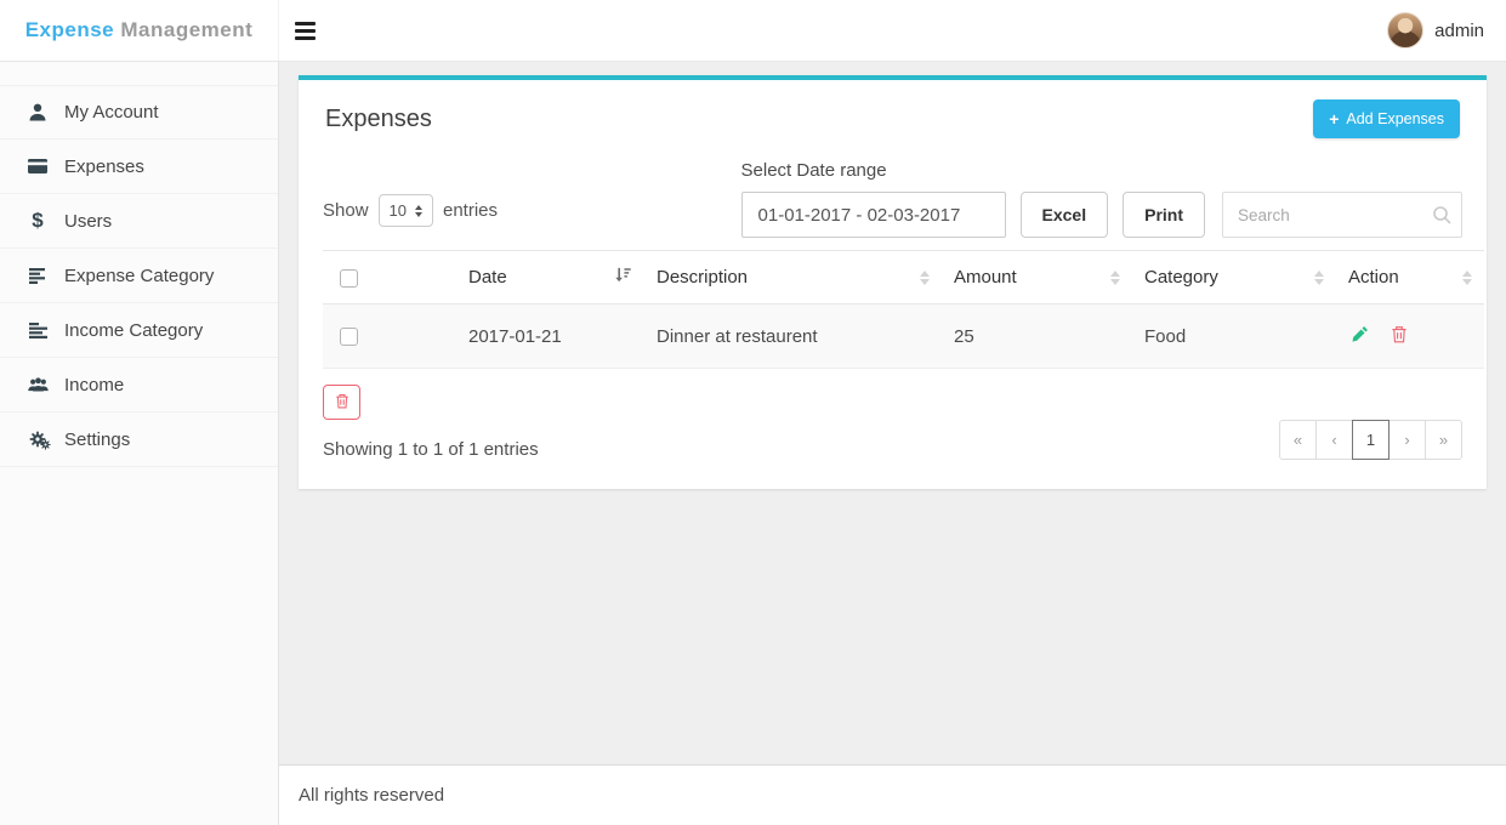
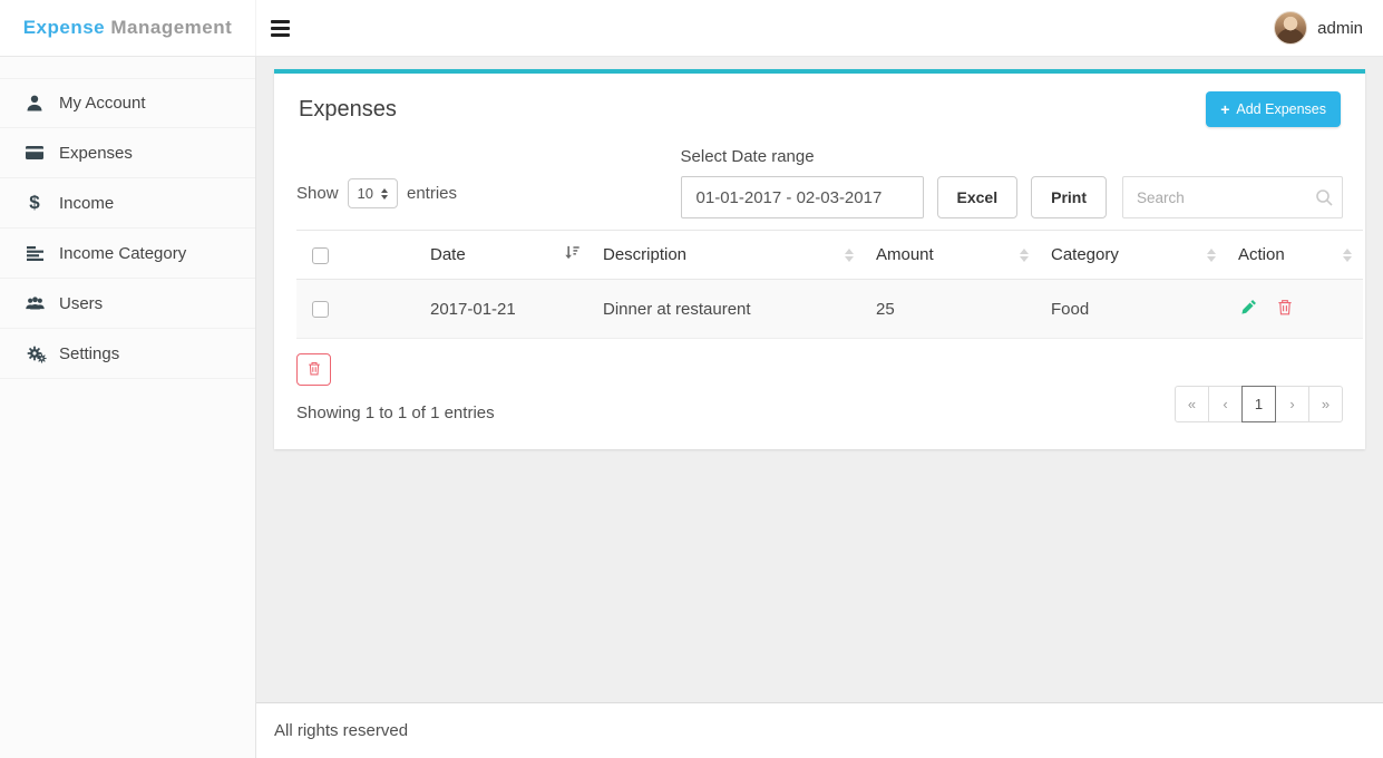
  Expense Management
  admin
  My Account
  Expenses
  $
- Users
+ Income
- Expense Category
  Income Category
- Income
+ Users
  Settings
  Expenses
  +
  Add Expenses
  Show
  10
  entries
  Select Date range
  01-01-2017 - 02-03-2017
  Excel
  Print
  Search
  	Date	Description	Amount	Category	Action
  	2017-01-21	Dinner at restaurent	25	Food
  Showing 1 to 1 of 1 entries
  «
  ‹
  1
  ›
  »
  All rights reserved
